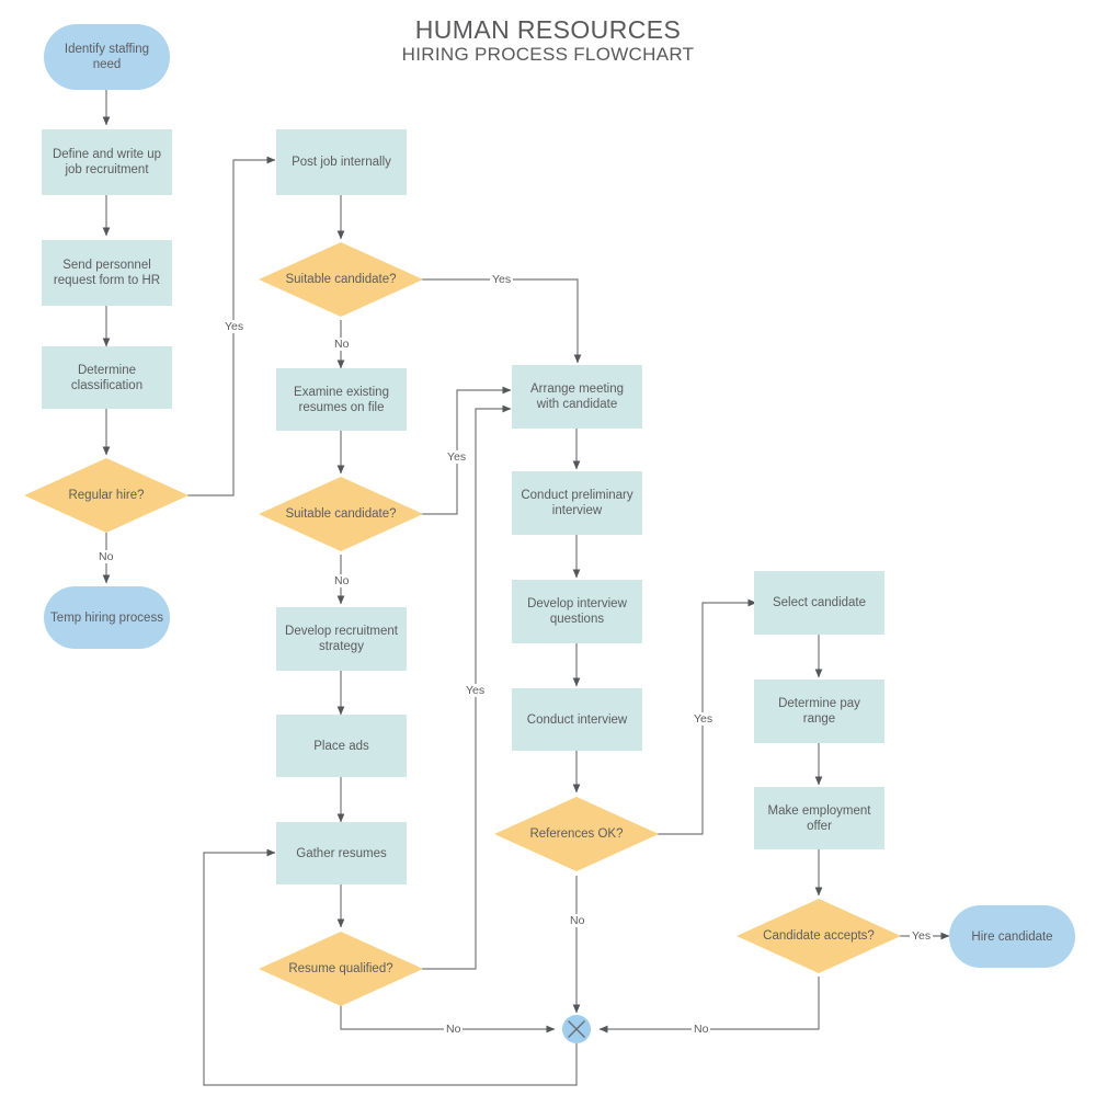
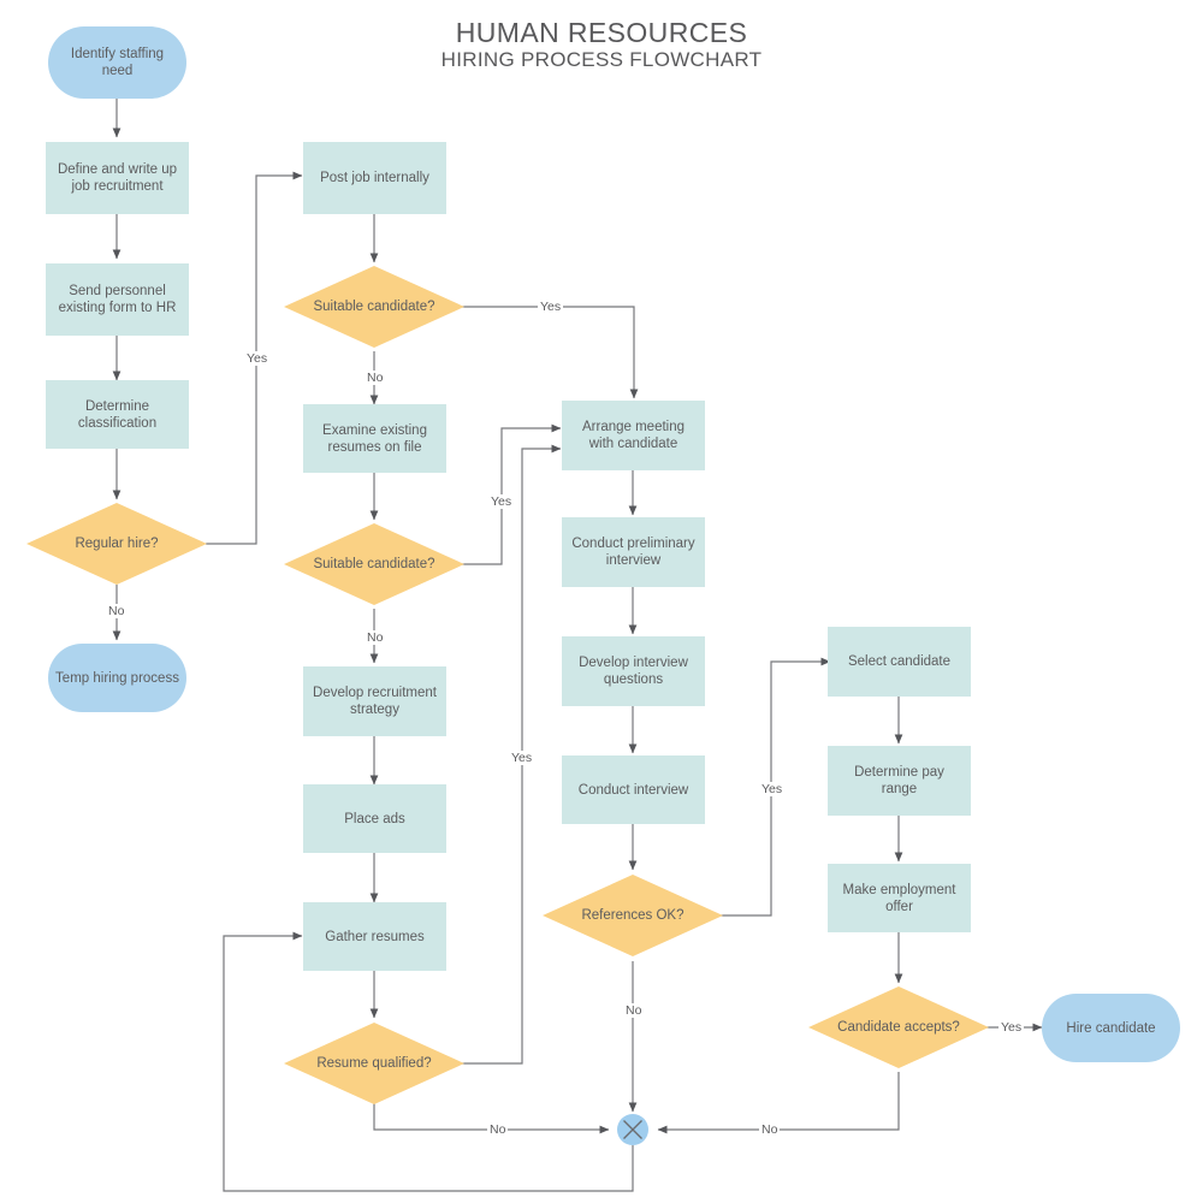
  HUMAN RESOURCES
  HIRING PROCESS FLOWCHART
  Identify staffing need
  Define and write up job recruitment
- Send personnel request form to HR
+ Send personnel existing form to HR
  Determine classification
  Regular hire?
  Temp hiring process
  Post job internally
  Suitable candidate?
  Examine existing resumes on file
  Suitable candidate?
  Develop recruitment strategy
  Place ads
  Gather resumes
  Resume qualified?
  Arrange meeting with candidate
  Conduct preliminary interview
  Develop interview questions
  Conduct interview
  References OK?
  Select candidate
  Determine pay range
  Make employment offer
  Candidate accepts?
  Hire candidate
  Yes
  No
  Yes
  No
  Yes
  No
  Yes
  No
  Yes
  No
  Yes
  No
